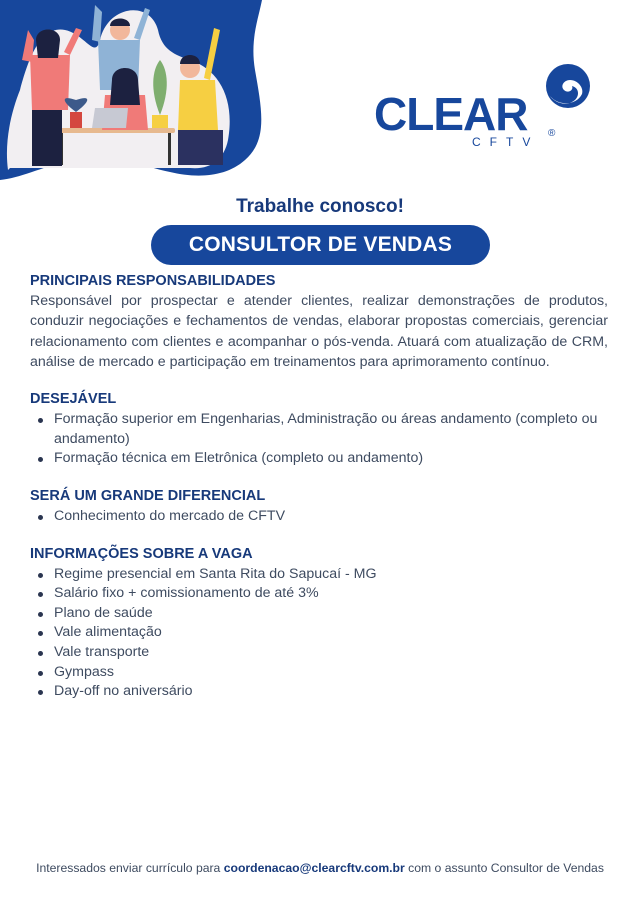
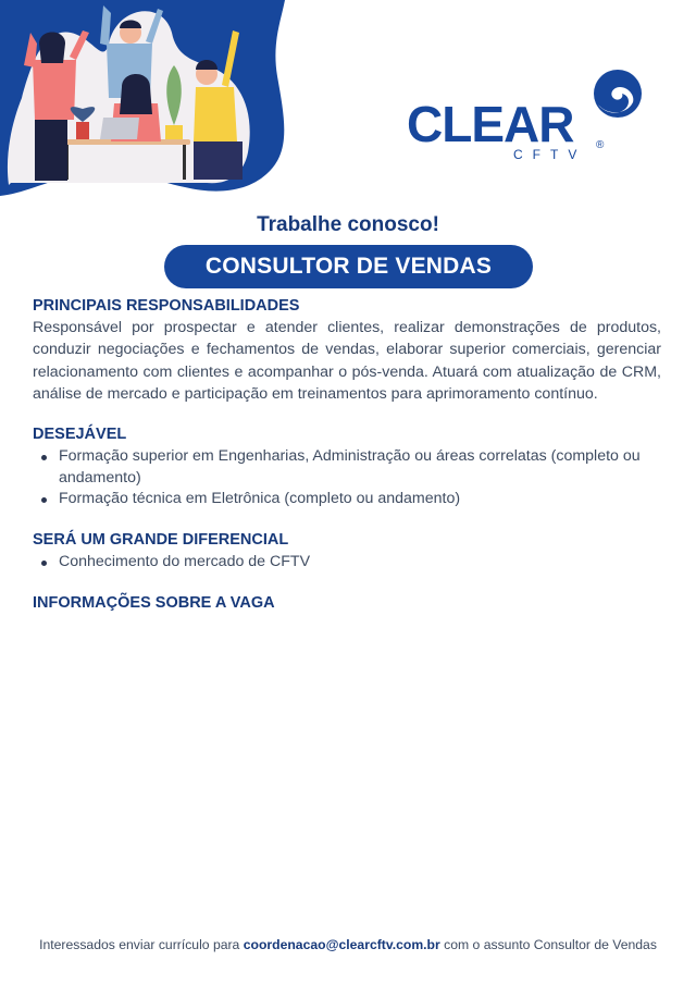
  CLEAR
  CFTV
  ®
  Trabalhe conosco!
  CONSULTOR DE VENDAS
  PRINCIPAIS RESPONSABILIDADES
- Responsável por prospectar e atender clientes, realizar demonstrações de produtos, conduzir negociações e fechamentos de vendas, elaborar propostas comerciais, gerenciar relacionamento com clientes e acompanhar o pós-venda. Atuará com atualização de CRM, análise de mercado e participação em treinamentos para aprimoramento contínuo.
+ Responsável por prospectar e atender clientes, realizar demonstrações de produtos, conduzir negociações e fechamentos de vendas, elaborar superior comerciais, gerenciar relacionamento com clientes e acompanhar o pós-venda. Atuará com atualização de CRM, análise de mercado e participação em treinamentos para aprimoramento contínuo.
  DESEJÁVEL
- Formação superior em Engenharias, Administração ou áreas andamento (completo ou andamento)
+ Formação superior em Engenharias, Administração ou áreas correlatas (completo ou andamento)
  Formação técnica em Eletrônica (completo ou andamento)
  SERÁ UM GRANDE DIFERENCIAL
  Conhecimento do mercado de CFTV
  INFORMAÇÕES SOBRE A VAGA
- Regime presencial em Santa Rita do Sapucaí - MG
- Salário fixo + comissionamento de até 3%
- Plano de saúde
- Vale alimentação
- Vale transporte
- Gympass
- Day-off no aniversário
  Interessados enviar currículo para coordenacao@clearcftv.com.br com o assunto Consultor de Vendas
